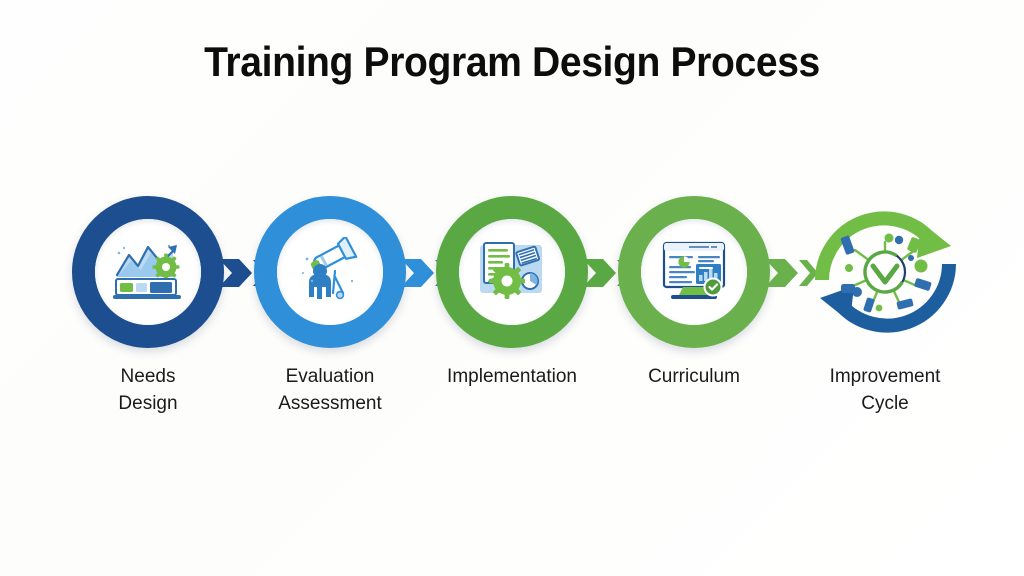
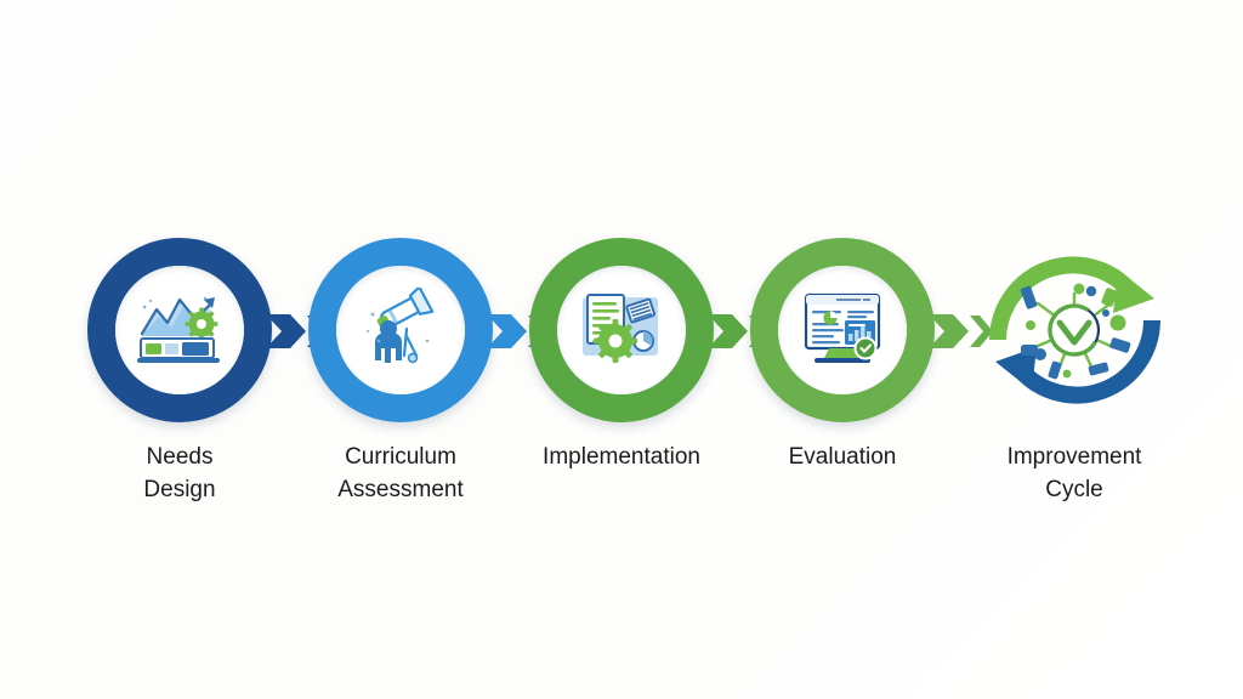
- Training Program Design Process
  Needs
  Design
- Evaluation
+ Curriculum
  Assessment
  Implementation
- Curriculum
+ Evaluation
  Improvement
  Cycle
